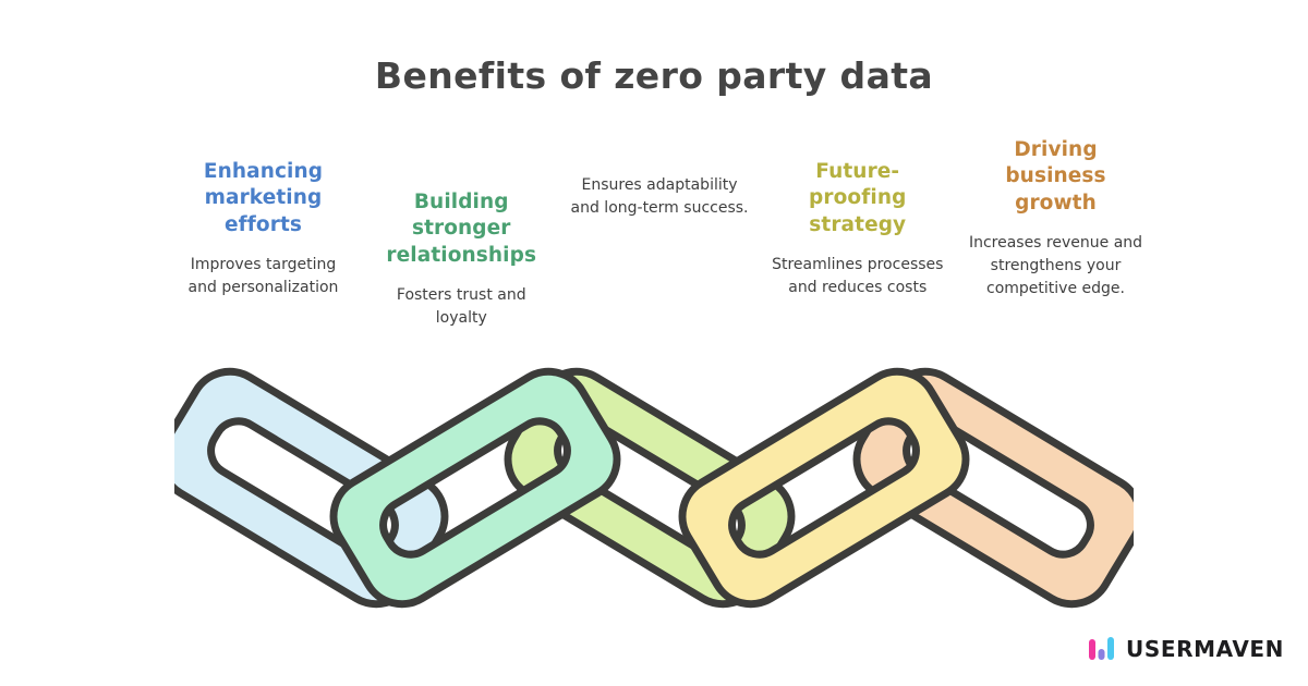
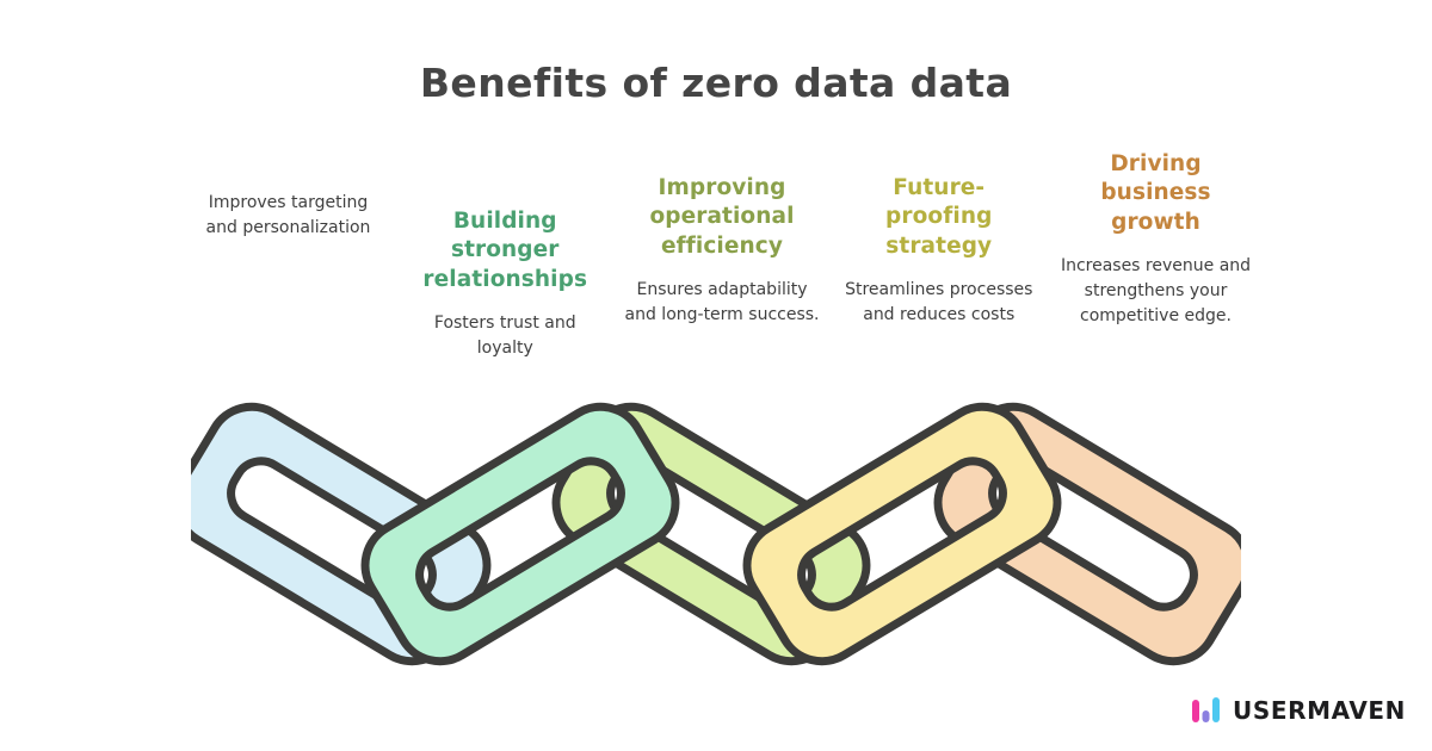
- Benefits of zero party data
+ Benefits of zero data data
- Enhancing marketing efforts
  Improves targeting and personalization
  Building stronger relationships
  Fosters trust and loyalty
+ Improving operational efficiency
  Ensures adaptability and long-term success.
  Future-proofing strategy
  Streamlines processes and reduces costs
  Driving business growth
  Increases revenue and strengthens your competitive edge.
  USERMAVEN
